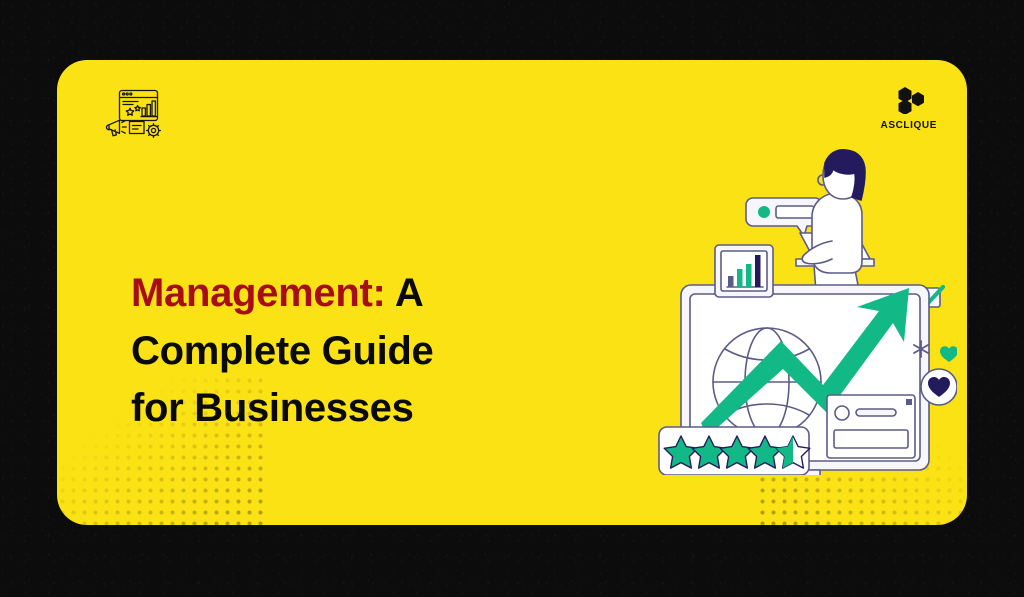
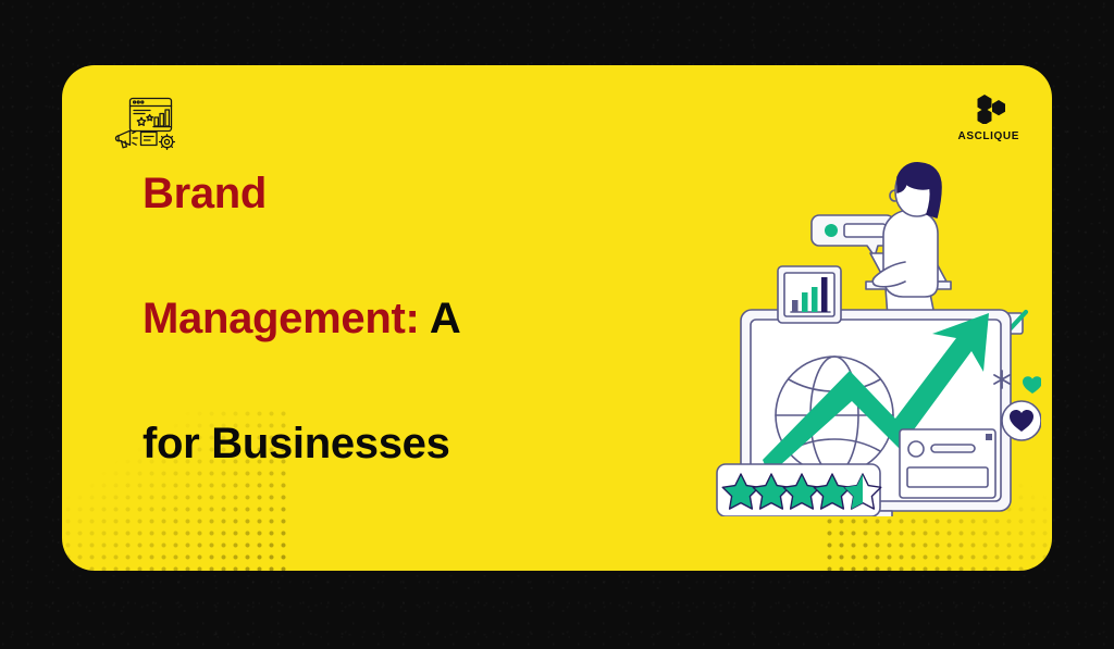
  ASCLIQUE
+ Brand
  Management: A
- Complete Guide
  for Businesses
